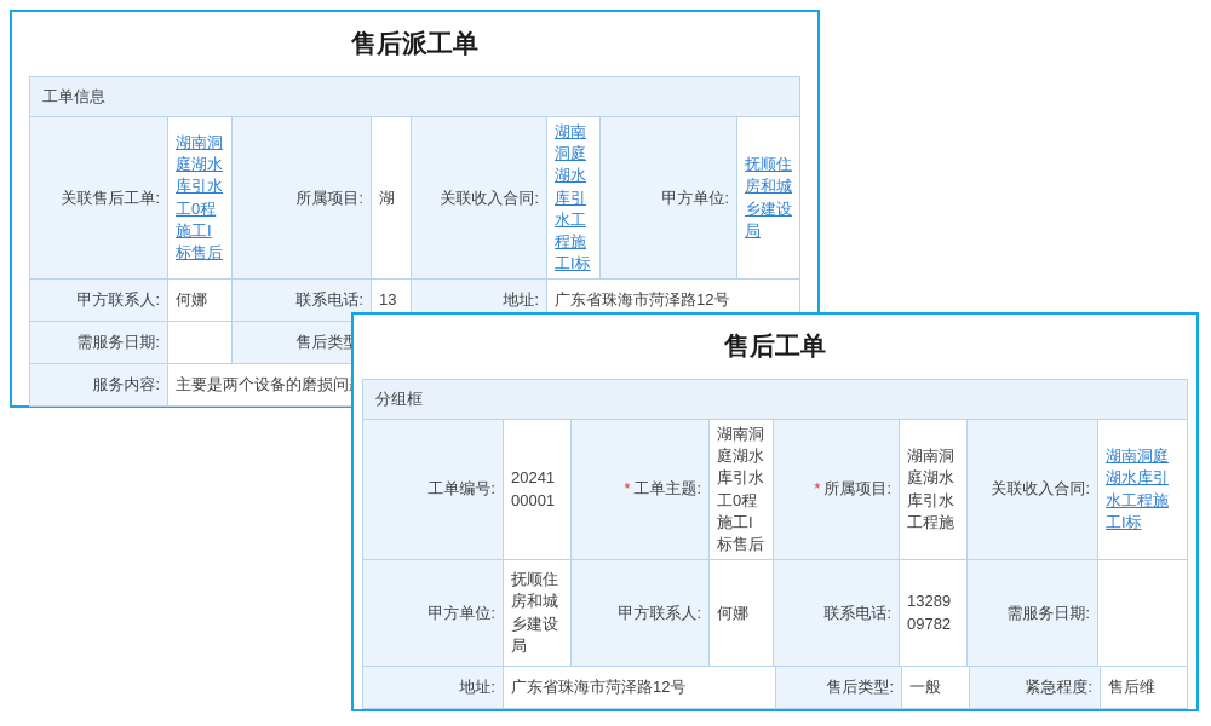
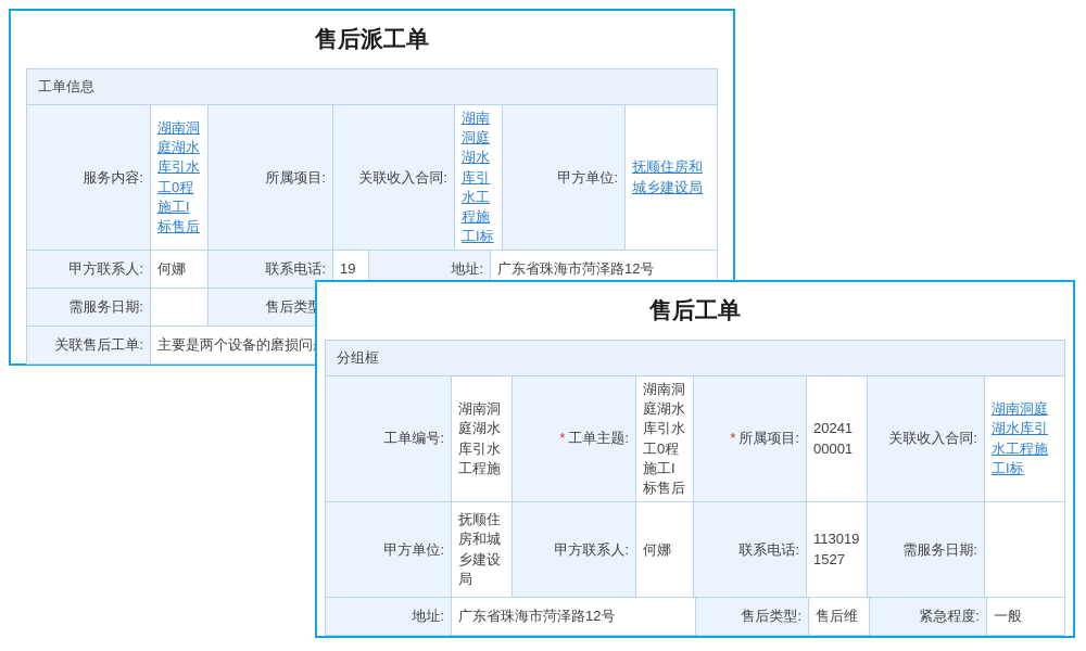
  售后派工单
  工单信息
- 关联售后工单:
+ 服务内容:
  湖南洞庭湖水库引水工0程施工I标售后
  所属项目:
- 湖
  关联收入合同:
  湖南洞庭湖水库引水工程施工I标
  甲方单位:
  抚顺住房和城乡建设局
  甲方联系人:
  何娜
  联系电话:
- 13
+ 19
  地址:
  广东省珠海市菏泽路12号
  需服务日期:
- 服务内容:
+ 关联售后工单:
  主要是两个设备的磨损问
  售后工单
  分组框
  工单编号:
- 2024100001
+ 湖南洞庭湖水库引水工程施
  *
  工单主题:
  湖南洞庭湖水库引水工0程施工I标售后
  *
  所属项目:
- 湖南洞庭湖水库引水工程施
+ 2024100001
  关联收入合同:
  湖南洞庭湖水库引水工程施工I标
  甲方单位:
  抚顺住房和城乡建设局
  甲方联系人:
  何娜
  联系电话:
- 1328909782
+ 1130191527
  需服务日期:
  地址:
  广东省珠海市菏泽路12号
  售后类型:
- 一般
+ 售后维
  紧急程度:
- 售后维
+ 一般
